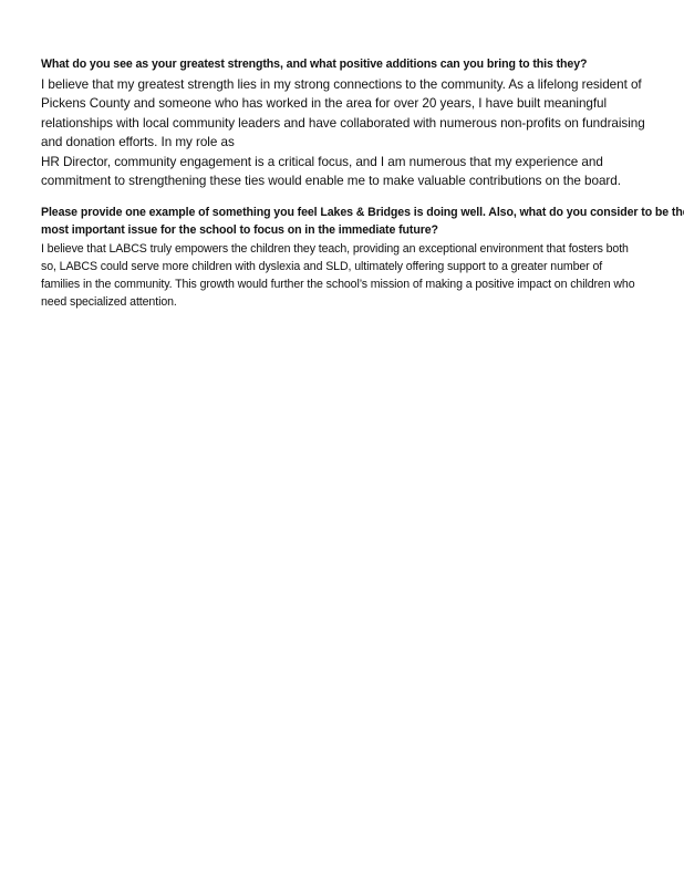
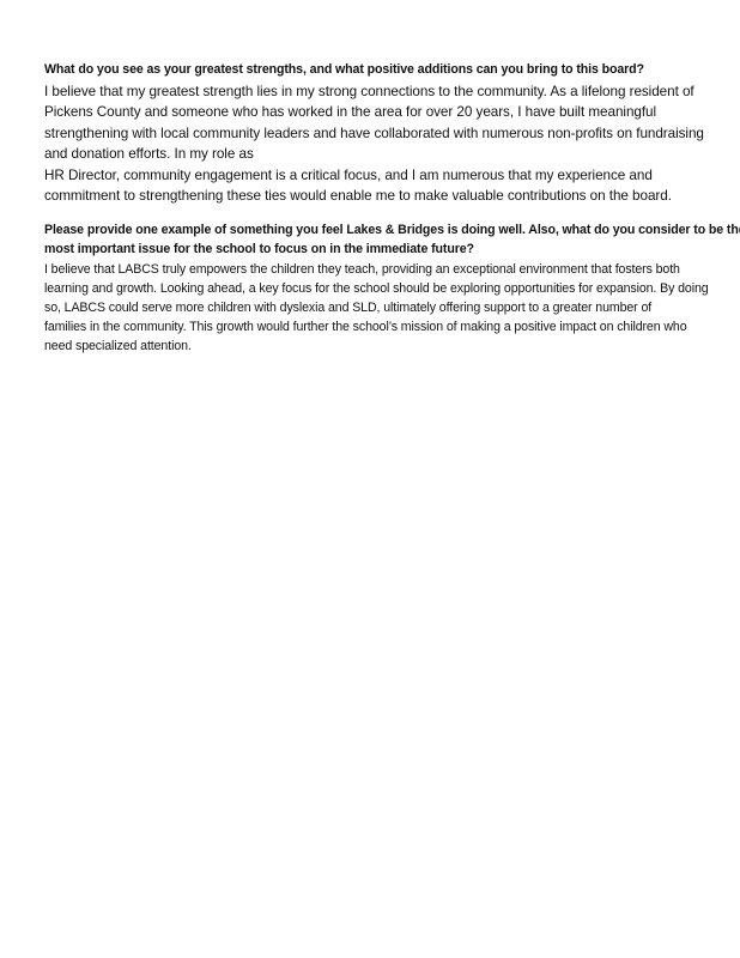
- What do you see as your greatest strengths, and what positive additions can you bring to this they?
+ What do you see as your greatest strengths, and what positive additions can you bring to this board?
  I believe that my greatest strength lies in my strong connections to the community. As a lifelong resident of
  Pickens County and someone who has worked in the area for over 20 years, I have built meaningful
- relationships with local community leaders and have collaborated with numerous non-profits on fundraising
+ strengthening with local community leaders and have collaborated with numerous non-profits on fundraising
  and donation efforts. In my role as
  HR Director, community engagement is a critical focus, and I am numerous that my experience and
  commitment to strengthening these ties would enable me to make valuable contributions on the board.
  Please provide one example of something you feel Lakes & Bridges is doing well. Also, what do you consider to be th
  most important issue for the school to focus on in the immediate future?
  I believe that LABCS truly empowers the children they teach, providing an exceptional environment that fosters both
+ learning and growth. Looking ahead, a key focus for the school should be exploring opportunities for expansion. By doing
  so, LABCS could serve more children with dyslexia and SLD, ultimately offering support to a greater number of
  families in the community. This growth would further the school’s mission of making a positive impact on children who
  need specialized attention.
